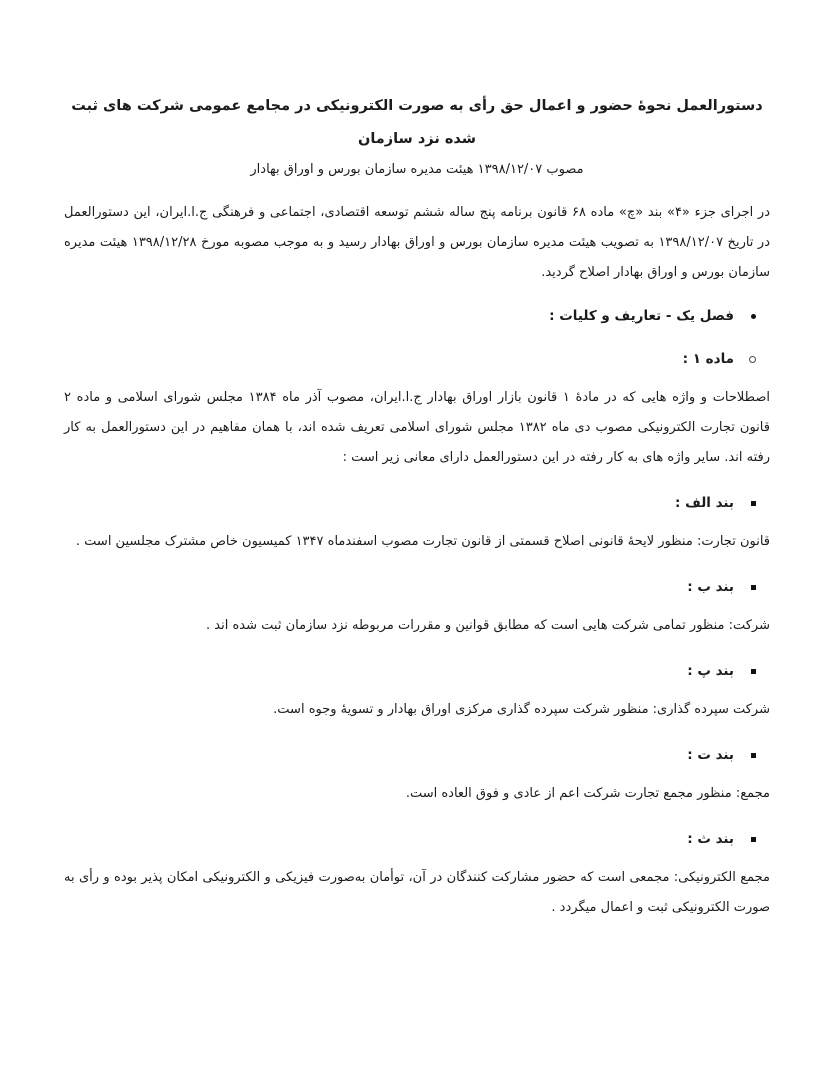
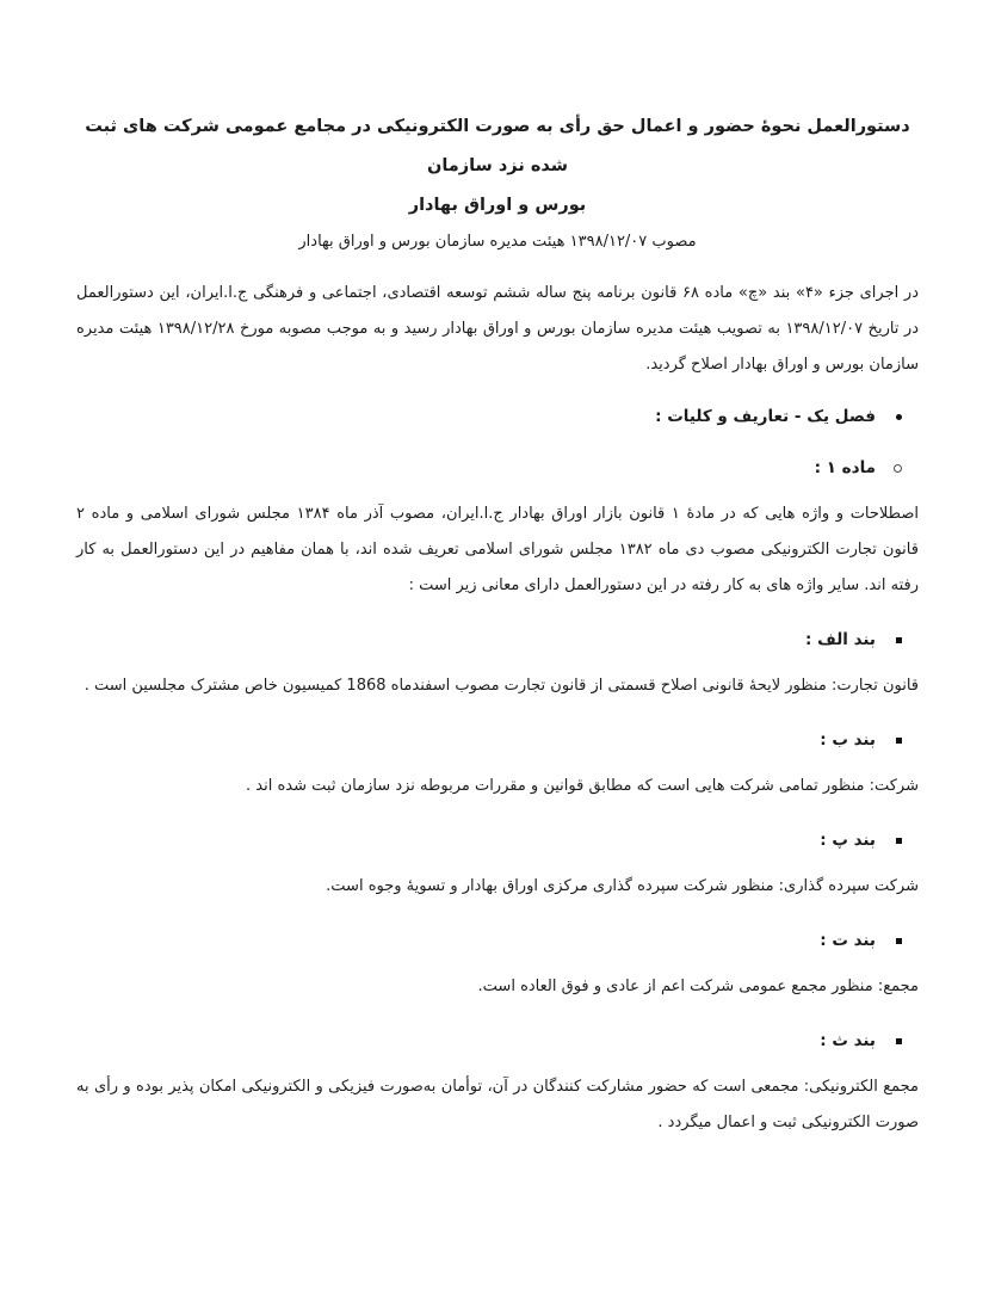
  دستورالعمل نحوهٔ حضور و اعمال حق رأی به صورت الکترونیکی در مجامع عمومی شرکت های ثبت شده نزد سازمان
+ بورس و اوراق بهادار
  مصوب ۱۳۹۸/۱۲/۰۷ هیئت مدیره سازمان بورس و اوراق بهادار
  در اجرای جزء «۴» بند «چ» ماده ۶۸ قانون برنامه پنج ساله ششم توسعه اقتصادی، اجتماعی و فرهنگی ج.ا.ایران، این دستورالعمل در تاریخ ۱۳۹۸/۱۲/۰۷ به تصویب هیئت مدیره سازمان بورس و اوراق بهادار رسید و به موجب مصوبه مورخ ۱۳۹۸/۱۲/۲۸ هیئت مدیره سازمان بورس و اوراق بهادار اصلاح گردید.
  فصل یک - تعاریف و کلیات :
  ماده ۱ :
  اصطلاحات و واژه هایی که در مادهٔ ۱ قانون بازار اوراق بهادار ج.ا.ایران، مصوب آذر ماه ۱۳۸۴ مجلس شورای اسلامی و ماده ۲ قانون تجارت الکترونیکی مصوب دی ماه ۱۳۸۲ مجلس شورای اسلامی تعریف شده اند، با همان مفاهیم در این دستورالعمل به کار رفته اند. سایر واژه های به کار رفته در این دستورالعمل دارای معانی زیر است :
  بند الف :
- قانون تجارت: منظور لایحهٔ قانونی اصلاح قسمتی از قانون تجارت مصوب اسفندماه ۱۳۴۷ کمیسیون خاص مشترک مجلسین است .
+ قانون تجارت: منظور لایحهٔ قانونی اصلاح قسمتی از قانون تجارت مصوب اسفندماه 1868 کمیسیون خاص مشترک مجلسین است .
  بند ب :
  شرکت: منظور تمامی شرکت هایی است که مطابق قوانین و مقررات مربوطه نزد سازمان ثبت شده اند .
  بند پ :
  شرکت سپرده گذاری: منظور شرکت سپرده گذاری مرکزی اوراق بهادار و تسویهٔ وجوه است.
  بند ت :
- مجمع: منظور مجمع تجارت شرکت اعم از عادی و فوق العاده است.
+ مجمع: منظور مجمع عمومی شرکت اعم از عادی و فوق العاده است.
  بند ث :
  مجمع الکترونیکی: مجمعی است که حضور مشارکت کنندگان در آن، توأمان به‌صورت فیزیکی و الکترونیکی امکان پذیر بوده و رأی به صورت الکترونیکی ثبت و اعمال میگردد .
